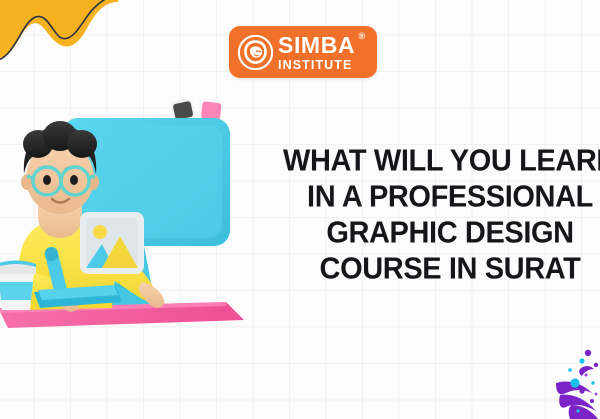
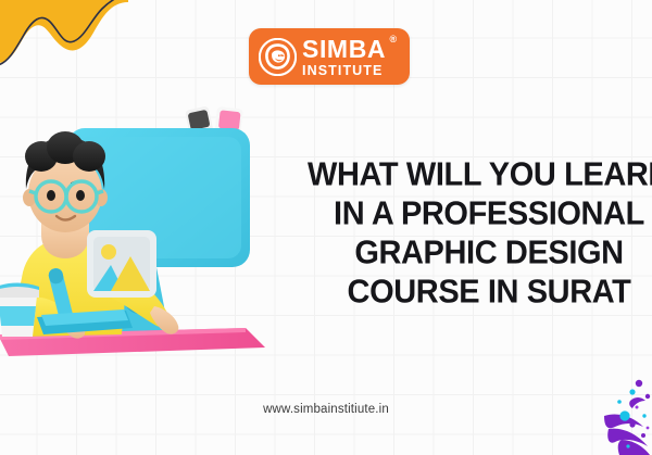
  SIMBA
  INSTITUTE
  ®
  WHAT WILL YOU LEAR
  IN A PROFESSIONAL
  GRAPHIC DESIGN
  COURSE IN SURAT
+ www.simbainstitiute.in
